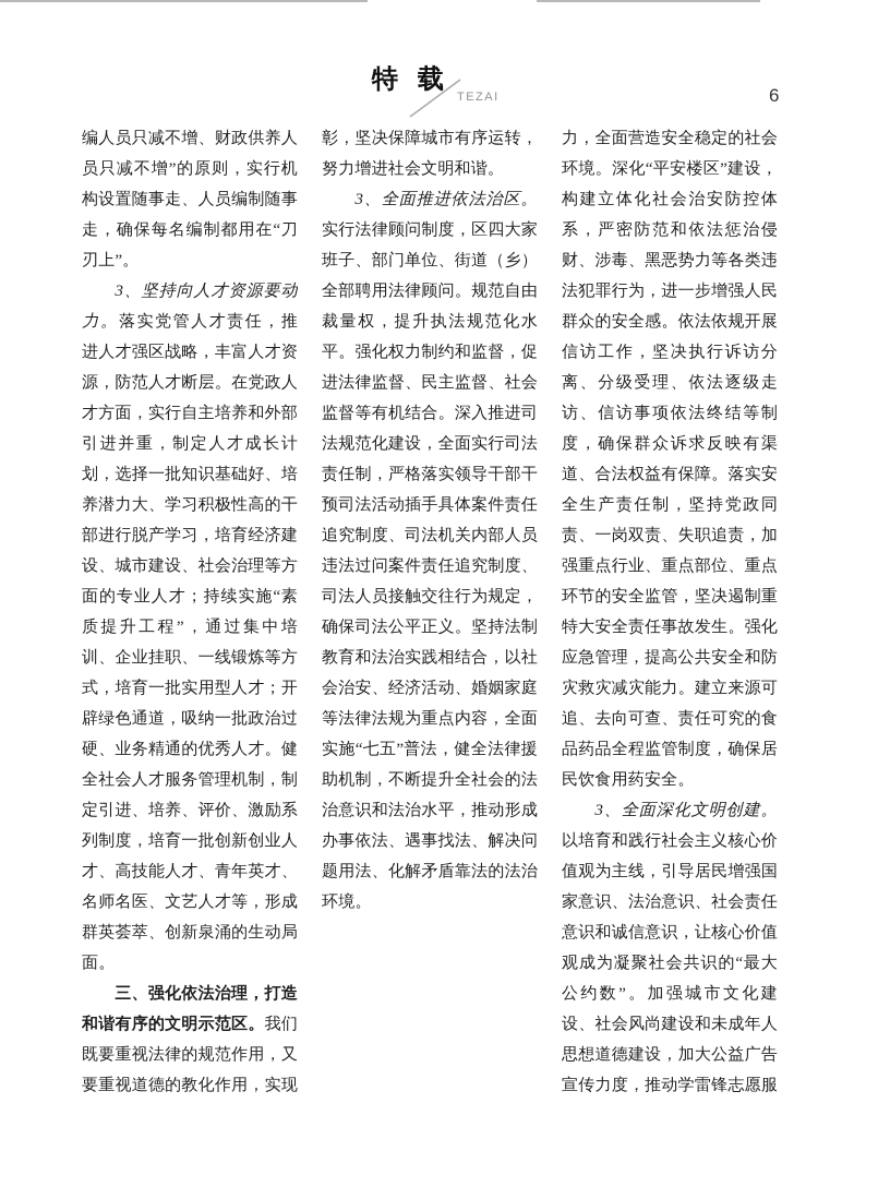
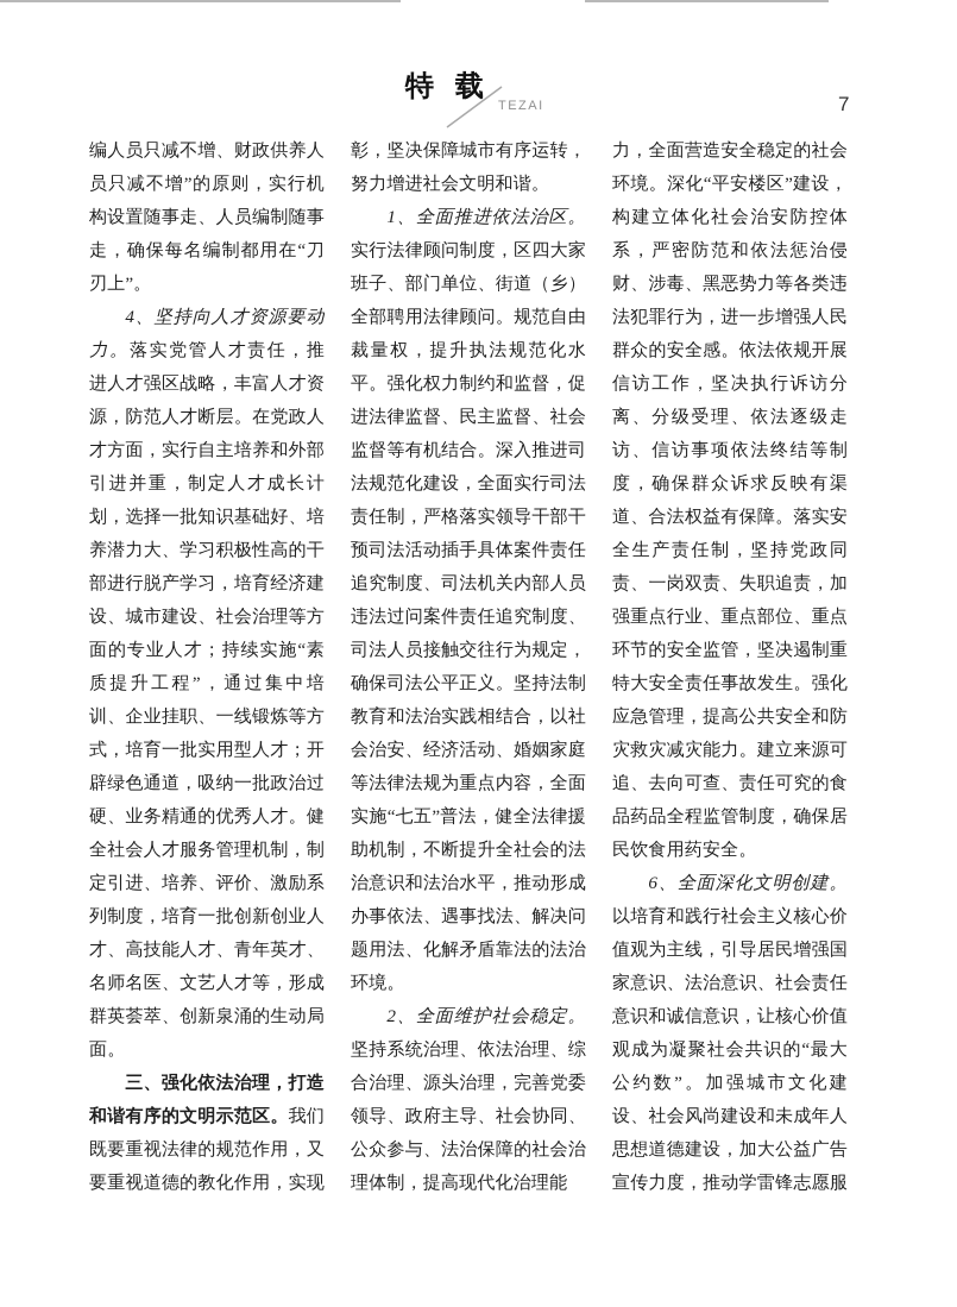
  特 载
  TEZAI
- 6
+ 7
  编人员只减不增、财政供养人员只减不增”的原则，实行机构设置随事走、人员编制随事走，确保每名编制都用在“刀刃上”。
- 3、坚持向人才资源要动力。落实党管人才责任，推进人才强区战略，丰富人才资源，防范人才断层。在党政人才方面，实行自主培养和外部引进并重，制定人才成长计划，选择一批知识基础好、培养潜力大、学习积极性高的干部进行脱产学习，培育经济建设、城市建设、社会治理等方面的专业人才；持续实施“素质提升工程”，通过集中培训、企业挂职、一线锻炼等方式，培育一批实用型人才；开辟绿色通道，吸纳一批政治过硬、业务精通的优秀人才。健全社会人才服务管理机制，制定引进、培养、评价、激励系列制度，培育一批创新创业人才、高技能人才、青年英才、名师名医、文艺人才等，形成群英荟萃、创新泉涌的生动局面。
+ 4、坚持向人才资源要动力。落实党管人才责任，推进人才强区战略，丰富人才资源，防范人才断层。在党政人才方面，实行自主培养和外部引进并重，制定人才成长计划，选择一批知识基础好、培养潜力大、学习积极性高的干部进行脱产学习，培育经济建设、城市建设、社会治理等方面的专业人才；持续实施“素质提升工程”，通过集中培训、企业挂职、一线锻炼等方式，培育一批实用型人才；开辟绿色通道，吸纳一批政治过硬、业务精通的优秀人才。健全社会人才服务管理机制，制定引进、培养、评价、激励系列制度，培育一批创新创业人才、高技能人才、青年英才、名师名医、文艺人才等，形成群英荟萃、创新泉涌的生动局面。
  三、强化依法治理，打造和谐有序的文明示范区。我们既要重视法律的规范作用，又要重视道德的教化作用，实现
  彰，坚决保障城市有序运转，努力增进社会文明和谐。
- 3、全面推进依法治区。实行法律顾问制度，区四大家班子、部门单位、街道（乡）全部聘用法律顾问。规范自由裁量权，提升执法规范化水平。强化权力制约和监督，促进法律监督、民主监督、社会监督等有机结合。深入推进司法规范化建设，全面实行司法责任制，严格落实领导干部干预司法活动插手具体案件责任追究制度、司法机关内部人员违法过问案件责任追究制度、司法人员接触交往行为规定，确保司法公平正义。坚持法制教育和法治实践相结合，以社会治安、经济活动、婚姻家庭等法律法规为重点内容，全面实施“七五”普法，健全法律援助机制，不断提升全社会的法治意识和法治水平，推动形成办事依法、遇事找法、解决问题用法、化解矛盾靠法的法治环境。
+ 1、全面推进依法治区。实行法律顾问制度，区四大家班子、部门单位、街道（乡）全部聘用法律顾问。规范自由裁量权，提升执法规范化水平。强化权力制约和监督，促进法律监督、民主监督、社会监督等有机结合。深入推进司法规范化建设，全面实行司法责任制，严格落实领导干部干预司法活动插手具体案件责任追究制度、司法机关内部人员违法过问案件责任追究制度、司法人员接触交往行为规定，确保司法公平正义。坚持法制教育和法治实践相结合，以社会治安、经济活动、婚姻家庭等法律法规为重点内容，全面实施“七五”普法，健全法律援助机制，不断提升全社会的法治意识和法治水平，推动形成办事依法、遇事找法、解决问题用法、化解矛盾靠法的法治环境。
+ 2、全面维护社会稳定。坚持系统治理、依法治理、综合治理、源头治理，完善党委领导、政府主导、社会协同、公众参与、法治保障的社会治理体制，提高现代化治理能
  力，全面营造安全稳定的社会环境。深化“平安楼区”建设，构建立体化社会治安防控体系，严密防范和依法惩治侵财、涉毒、黑恶势力等各类违法犯罪行为，进一步增强人民群众的安全感。依法依规开展信访工作，坚决执行诉访分离、分级受理、依法逐级走访、信访事项依法终结等制度，确保群众诉求反映有渠道、合法权益有保障。落实安全生产责任制，坚持党政同责、一岗双责、失职追责，加强重点行业、重点部位、重点环节的安全监管，坚决遏制重特大安全责任事故发生。强化应急管理，提高公共安全和防灾救灾减灾能力。建立来源可追、去向可查、责任可究的食品药品全程监管制度，确保居民饮食用药安全。
- 3、全面深化文明创建。以培育和践行社会主义核心价值观为主线，引导居民增强国家意识、法治意识、社会责任意识和诚信意识，让核心价值观成为凝聚社会共识的“最大公约数”。加强城市文化建设、社会风尚建设和未成年人思想道德建设，加大公益广告宣传力度，推动学雷锋志愿服
+ 6、全面深化文明创建。以培育和践行社会主义核心价值观为主线，引导居民增强国家意识、法治意识、社会责任意识和诚信意识，让核心价值观成为凝聚社会共识的“最大公约数”。加强城市文化建设、社会风尚建设和未成年人思想道德建设，加大公益广告宣传力度，推动学雷锋志愿服
